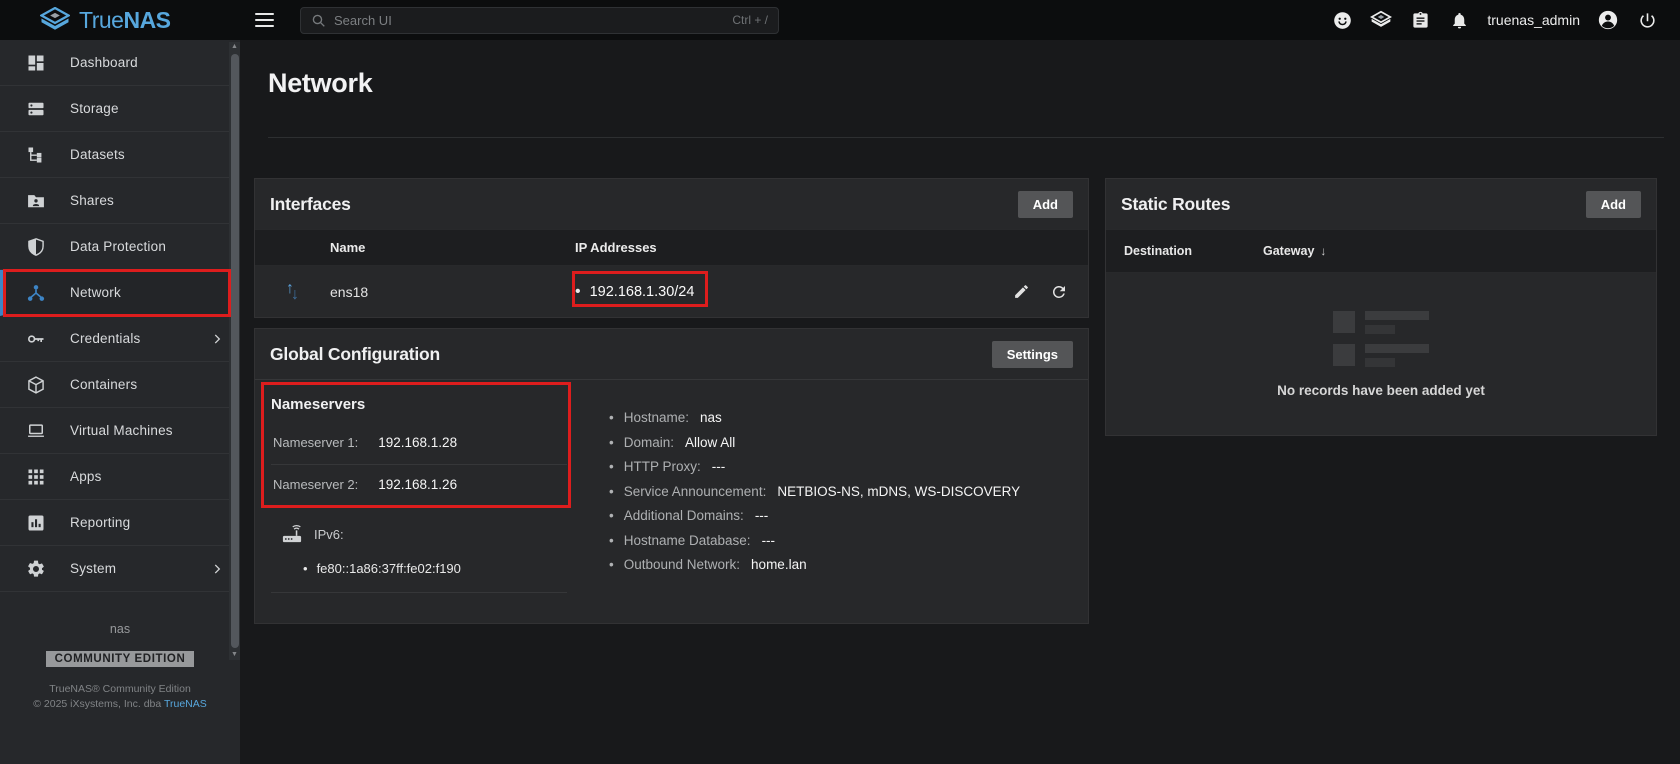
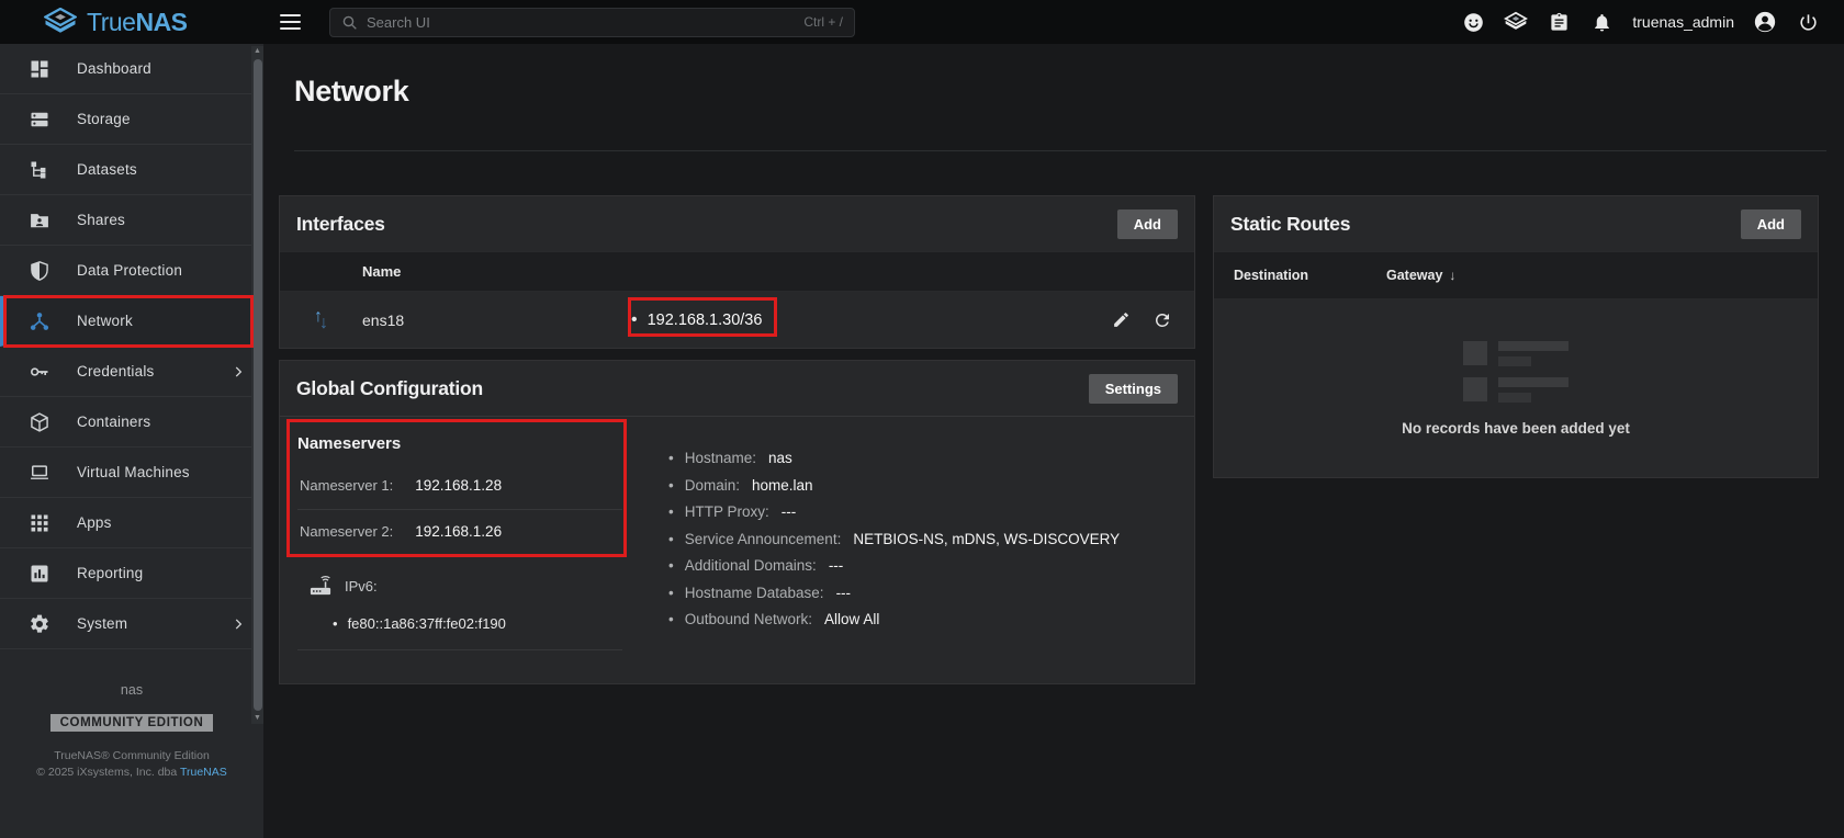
  TrueNAS
  Search UI
  Ctrl + /
  truenas_admin
  Dashboard
  Storage
  Datasets
  Shares
  Data Protection
  Network
  Credentials
  Containers
  Virtual Machines
  Apps
  Reporting
  System
  nas
  COMMUNITY EDITION
  TrueNAS® Community Edition
  © 2025 iXsystems, Inc. dba TrueNAS
  Network
  Interfaces
  Add
  Name
- IP Addresses
  ↑
  ↓
  ens18
- • 192.168.1.30/24
+ • 192.168.1.30/36
  Global Configuration
  Settings
  Nameservers
  Nameserver 1:
  192.168.1.28
  Nameserver 2:
  192.168.1.26
  IPv6:
  •
  fe80::1a86:37ff:fe02:f190
  •
  Hostname:
  nas
  •
  Domain:
- Allow All
+ home.lan
  •
  HTTP Proxy:
  ---
  •
  Service Announcement:
  NETBIOS-NS, mDNS, WS-DISCOVERY
  •
  Additional Domains:
  ---
  •
  Hostname Database:
  ---
  •
  Outbound Network:
- home.lan
+ Allow All
  Static Routes
  Add
  Destination
  Gateway
  ↓
  No records have been added yet
